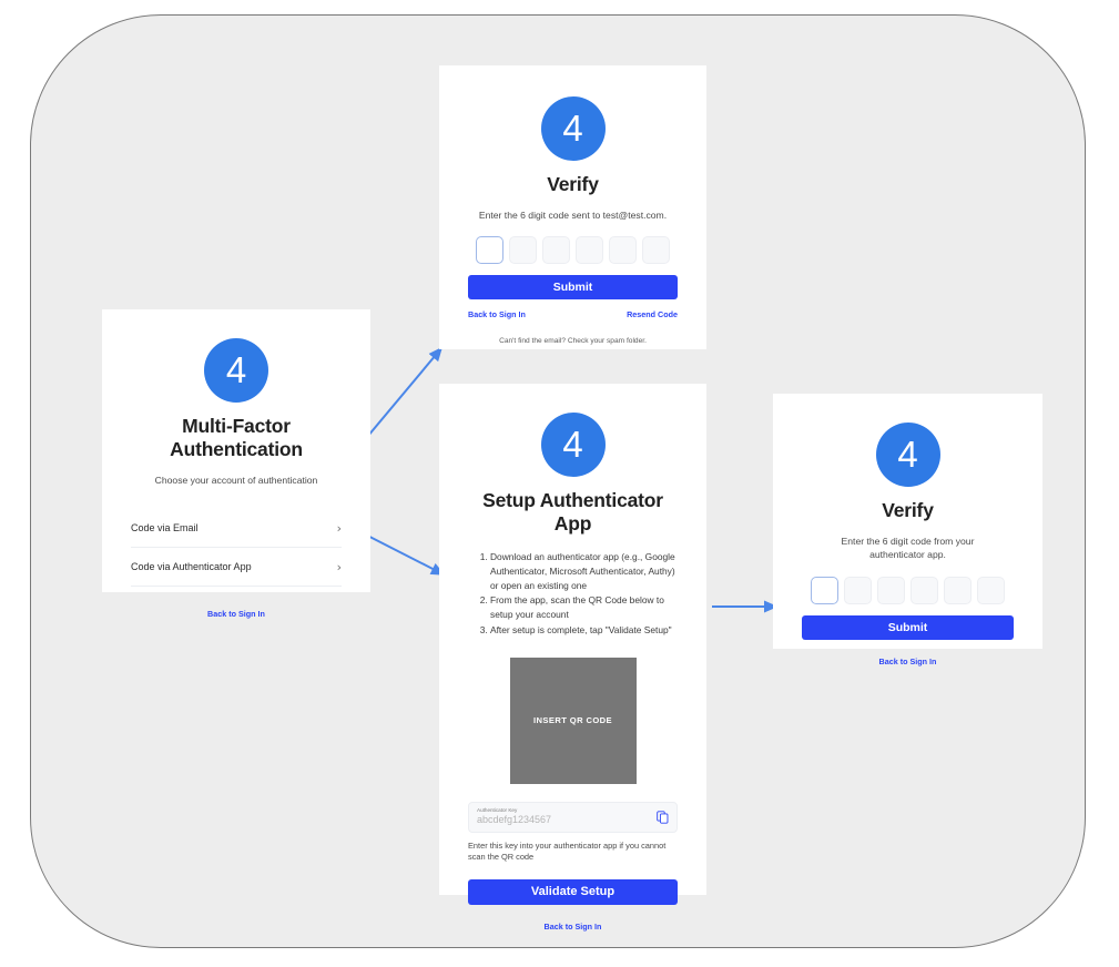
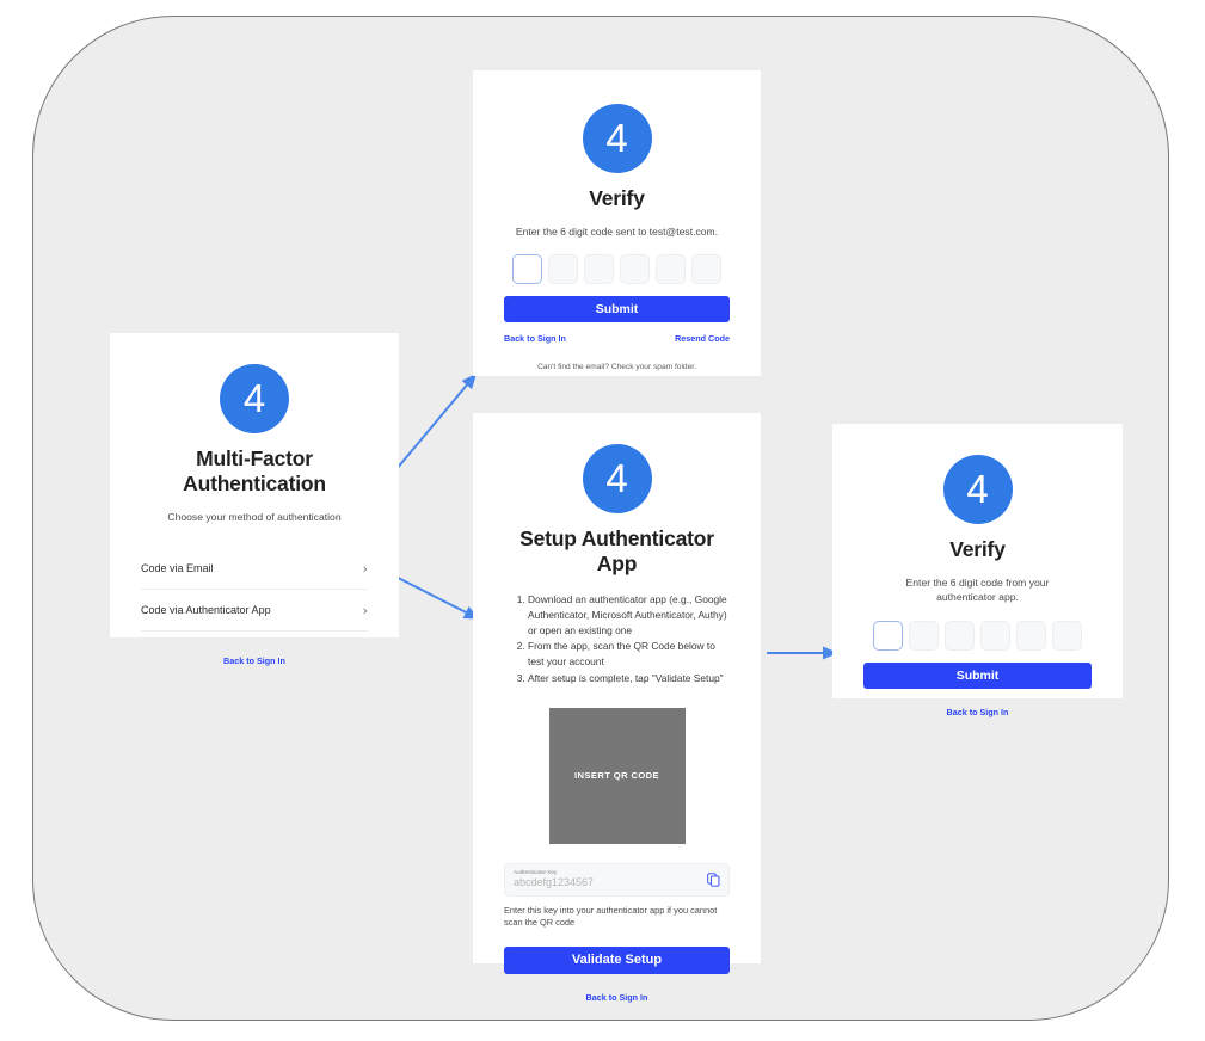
  4
  Multi-Factor Authentication
- Choose your account of authentication
+ Choose your method of authentication
  Code via Email
  ›
  Code via Authenticator App
  ›
  Back to Sign In
  4
  Verify
  Enter the 6 digit code sent to test@test.com.
  Submit
  Back to Sign In
  Resend Code
  4
  Setup Authenticator App
  Download an authenticator app (e.g., Google Authenticator, Microsoft Authenticator, Authy) or open an existing one
- From the app, scan the QR Code below to setup your account
+ From the app, scan the QR Code below to test your account
  After setup is complete, tap "Validate Setup"
  INSERT QR CODE
  abcdefg1234567
  Enter this key into your authenticator app if you cannot scan the QR code
  Validate Setup
  Back to Sign In
  4
  Verify
  Enter the 6 digit code from your authenticator app.
  Submit
  Back to Sign In
